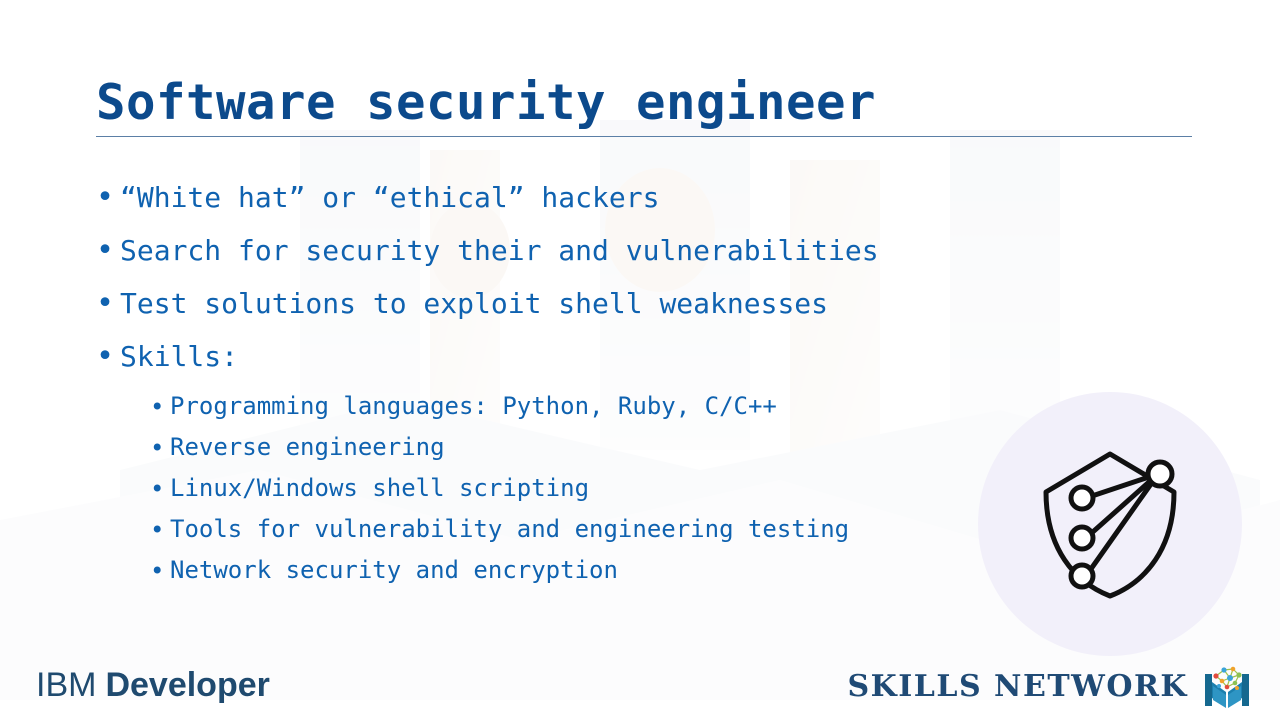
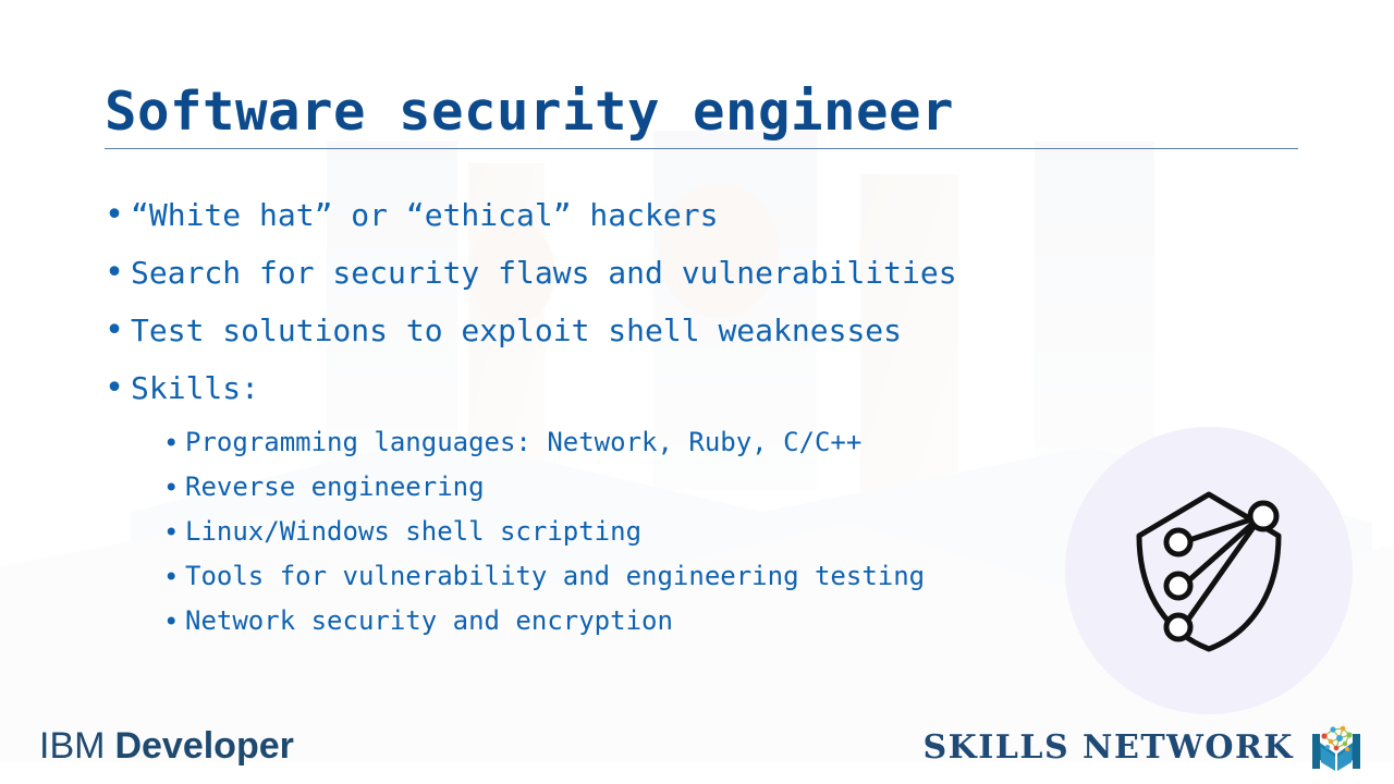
  Software security engineer
  •
  “White hat” or “ethical” hackers
  •
- Search for security their and vulnerabilities
+ Search for security flaws and vulnerabilities
  •
  Test solutions to exploit shell weaknesses
  •
  Skills:
  •
- Programming languages: Python, Ruby, C/C++
+ Programming languages: Network, Ruby, C/C++
  •
  Reverse engineering
  •
  Linux/Windows shell scripting
  •
  Tools for vulnerability and engineering testing
  •
  Network security and encryption
  IBM
  Developer
  SKILLS NETWORK
